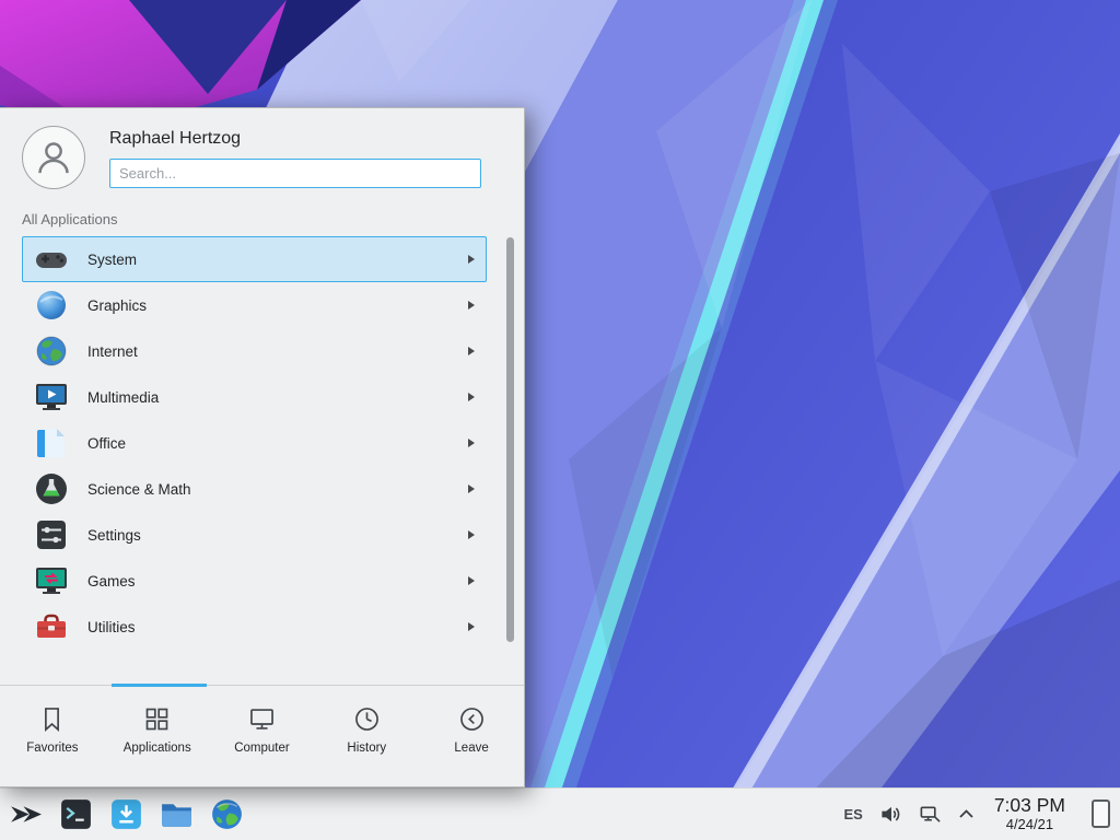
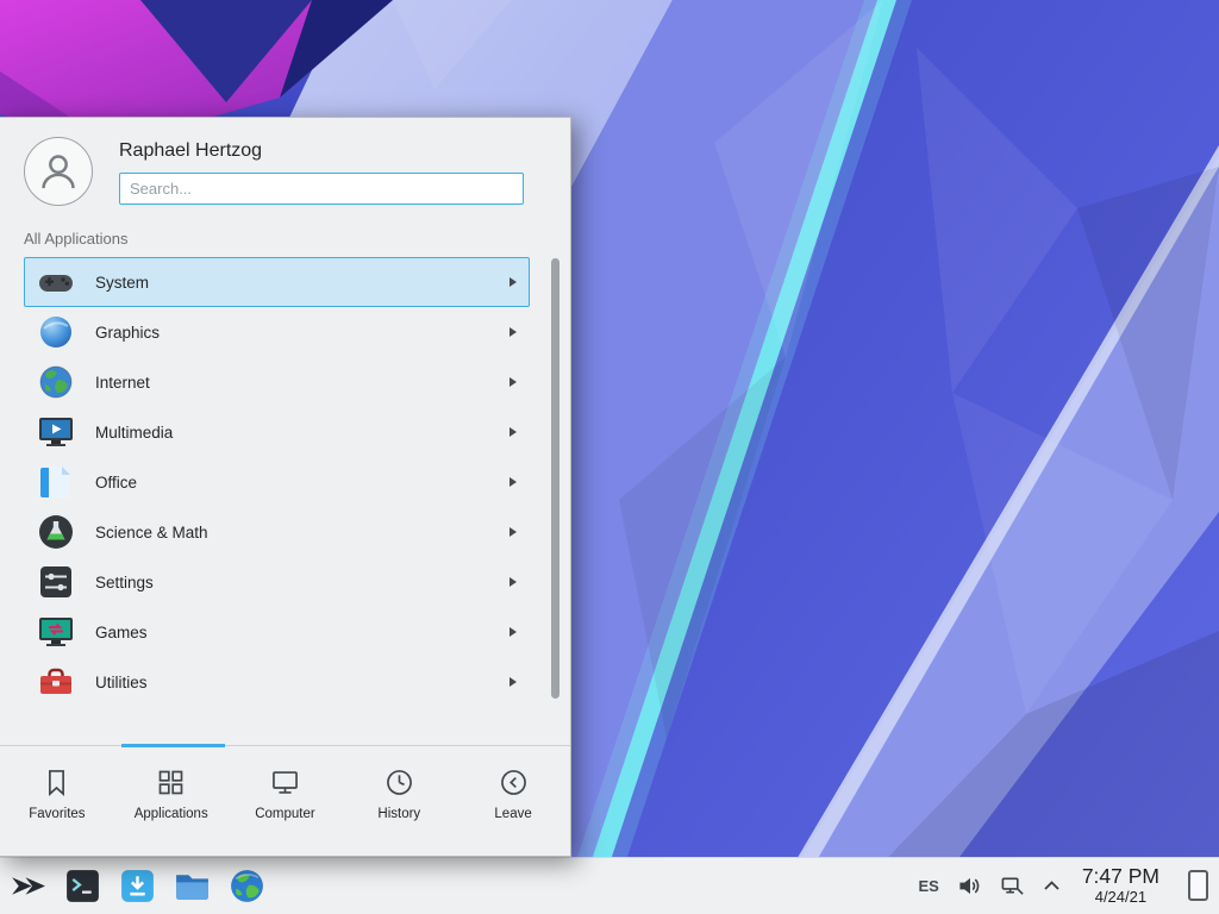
  Raphael Hertzog
  Search...
  All Applications
  System
  Graphics
  Internet
  Multimedia
  Office
  Science & Math
  Settings
  Games
  Utilities
  Favorites
  Applications
  Computer
  History
  Leave
  ES
- 7:03 PM
+ 7:47 PM
  4/24/21
